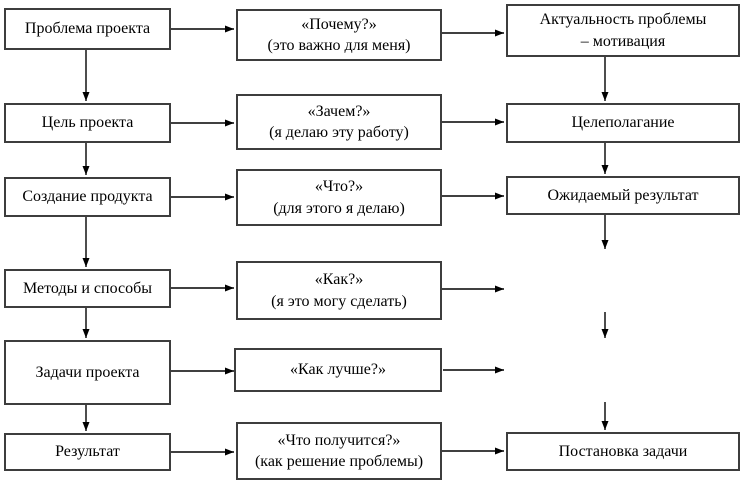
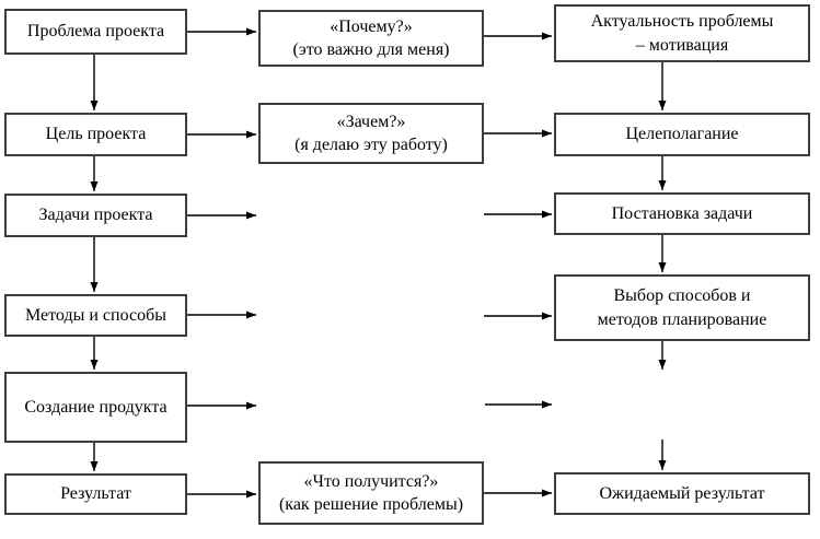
  Проблема проекта
  Цель проекта
- Создание продукта
+ Задачи проекта
  Методы и способы
- Задачи проекта
+ Создание продукта
  Результат
  «Почему?»
  (это важно для меня)
  «Зачем?»
  (я делаю эту работу)
- «Что?»
- (для этого я делаю)
- «Как?»
- (я это могу сделать)
- «Как лучше?»
  «Что получится?»
  (как решение проблемы)
  Актуальность проблемы
  – мотивация
  Целеполагание
- Ожидаемый результат
+ Постановка задачи
+ Выбор способов и
+ методов планирование
- Постановка задачи
+ Ожидаемый результат
